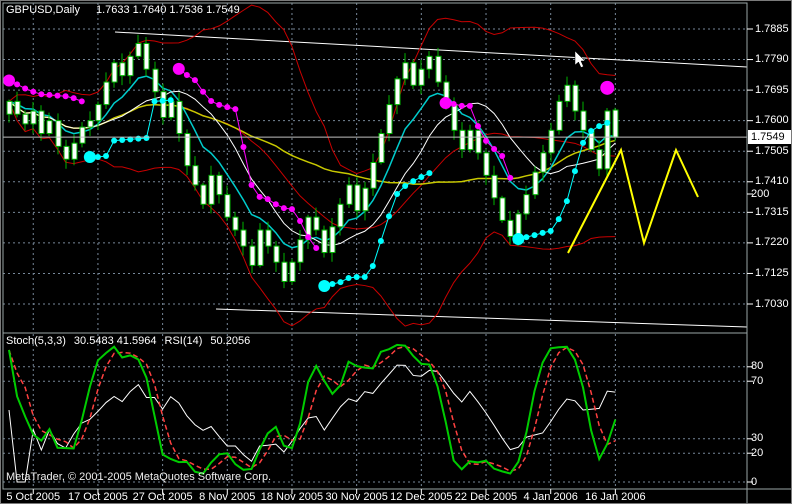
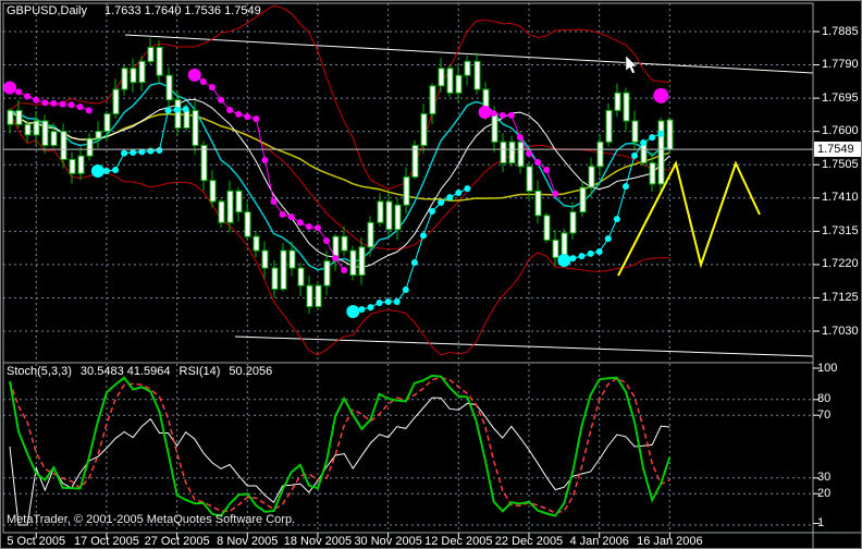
  GBPUSD,Daily 1.7633 1.7640 1.7536 1.7549
  Stoch(5,3,3) 30.5483 41.5964 RSI(14) 50.2056
  MetaTrader, © 2001-2005 MetaQuotes Software Corp.
  1.7885
  1.7790
  1.7695
  1.7600
  1.7505
  1.7410
  1.7315
  1.7220
  1.7125
  1.7030
  1.7549
- 200
+ 100
  80
  70
  30
  20
- 0
+ 1
  5 Oct 2005
  17 Oct 2005
  27 Oct 2005
  8 Nov 2005
  18 Nov 2005
  30 Nov 2005
  12 Dec 2005
  22 Dec 2005
  4 Jan 2006
  16 Jan 2006
